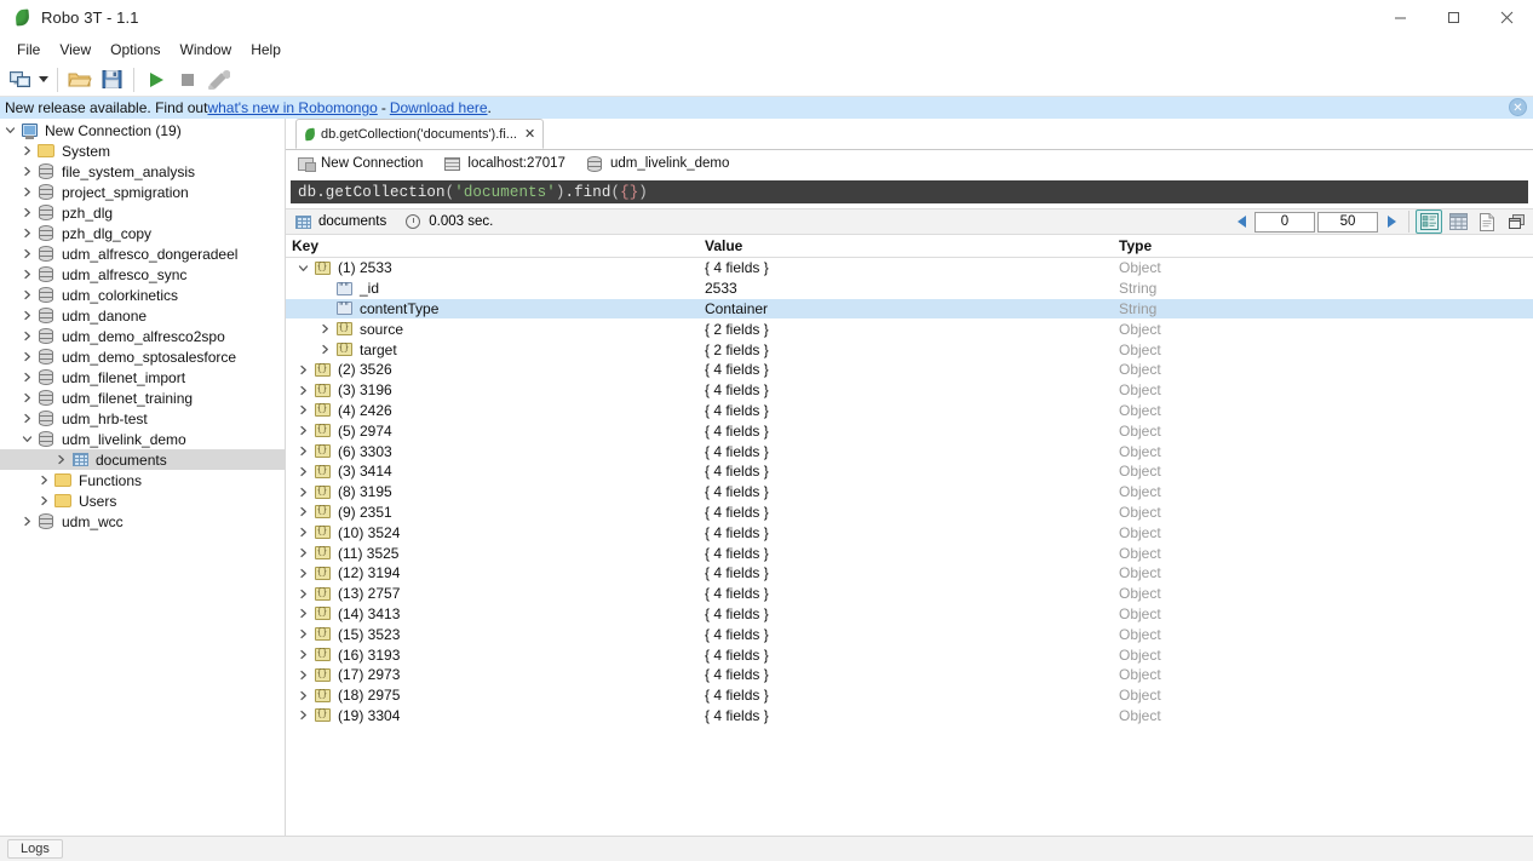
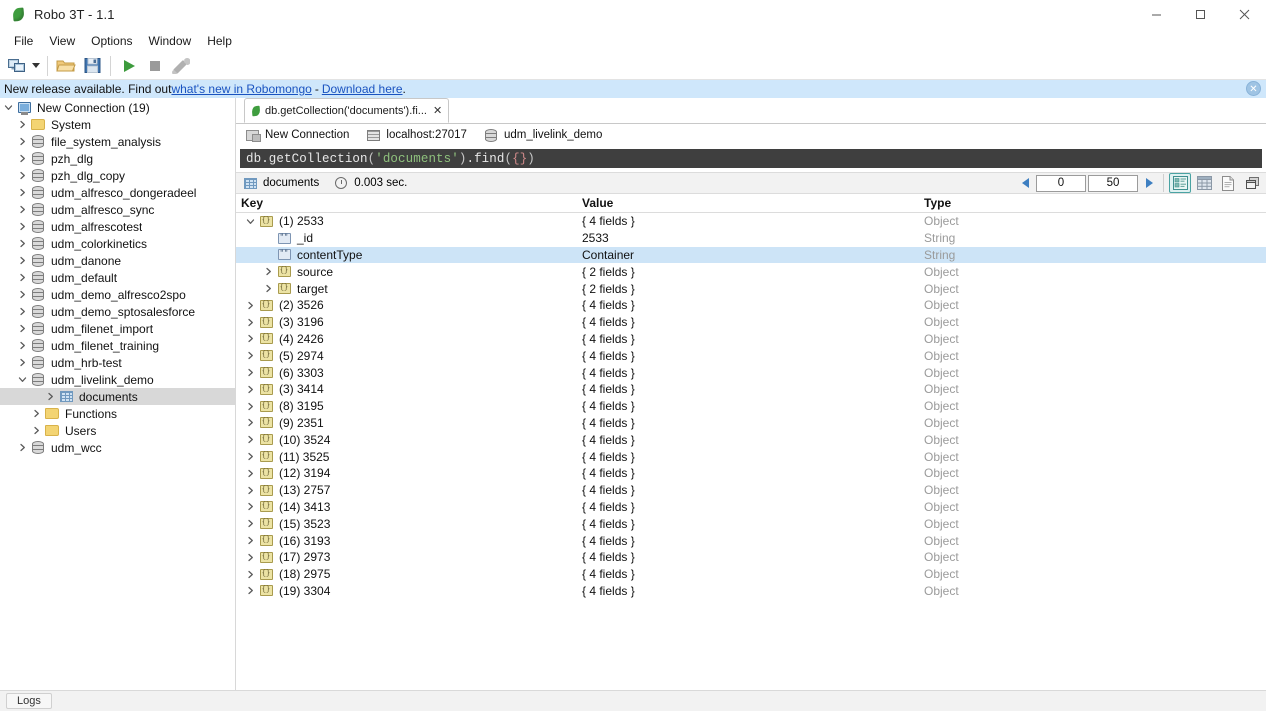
  Robo 3T - 1.1
  File
  View
  Options
  Window
  Help
  New release available. Find out
  what's new in Robomongo
  -
  Download here
  .
  ✕
  New Connection (19)
  System
  file_system_analysis
- project_spmigration
  pzh_dlg
  pzh_dlg_copy
  udm_alfresco_dongeradeel
  udm_alfresco_sync
+ udm_alfrescotest
  udm_colorkinetics
  udm_danone
+ udm_default
  udm_demo_alfresco2spo
  udm_demo_sptosalesforce
  udm_filenet_import
  udm_filenet_training
  udm_hrb-test
  udm_livelink_demo
  documents
  Functions
  Users
  udm_wcc
  db.getCollection('documents').fi...
  ✕
  New Connection
  localhost:27017
  udm_livelink_demo
  db.getCollection
  (
  'documents'
  )
  .find
  (
  {}
  )
  documents
  0.003 sec.
  0
  50
  Key
  Value
  Type
  {}
  (1) 2533
  { 4 fields }
  Object
  ""
  _id
  2533
  String
  ""
  contentType
  Container
  String
  {}
  source
  { 2 fields }
  Object
  {}
  target
  { 2 fields }
  Object
  {}
  (2) 3526
  { 4 fields }
  Object
  {}
  (3) 3196
  { 4 fields }
  Object
  {}
  (4) 2426
  { 4 fields }
  Object
  {}
  (5) 2974
  { 4 fields }
  Object
  {}
  (6) 3303
  { 4 fields }
  Object
  {}
  (3) 3414
  { 4 fields }
  Object
  {}
  (8) 3195
  { 4 fields }
  Object
  {}
  (9) 2351
  { 4 fields }
  Object
  {}
  (10) 3524
  { 4 fields }
  Object
  {}
  (11) 3525
  { 4 fields }
  Object
  {}
  (12) 3194
  { 4 fields }
  Object
  {}
  (13) 2757
  { 4 fields }
  Object
  {}
  (14) 3413
  { 4 fields }
  Object
  {}
  (15) 3523
  { 4 fields }
  Object
  {}
  (16) 3193
  { 4 fields }
  Object
  {}
  (17) 2973
  { 4 fields }
  Object
  {}
  (18) 2975
  { 4 fields }
  Object
  {}
  (19) 3304
  { 4 fields }
  Object
  Logs
